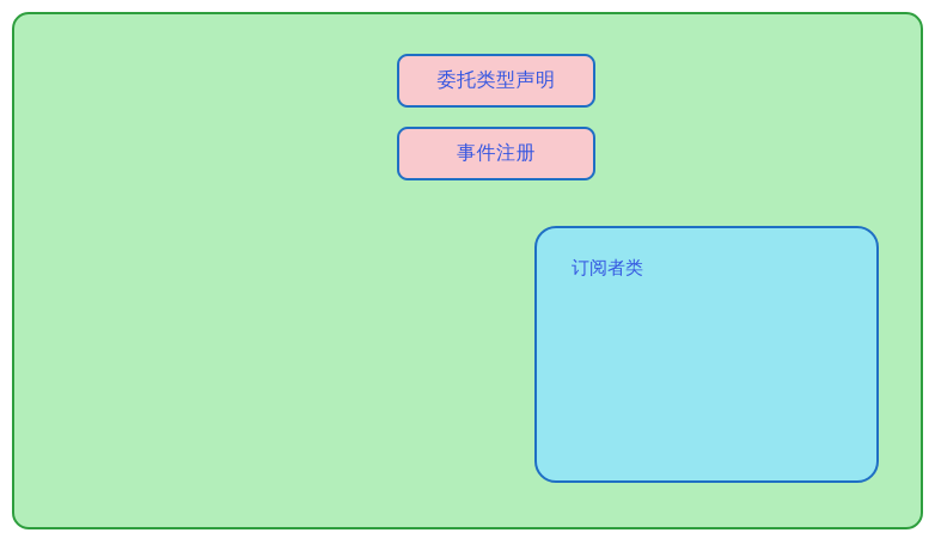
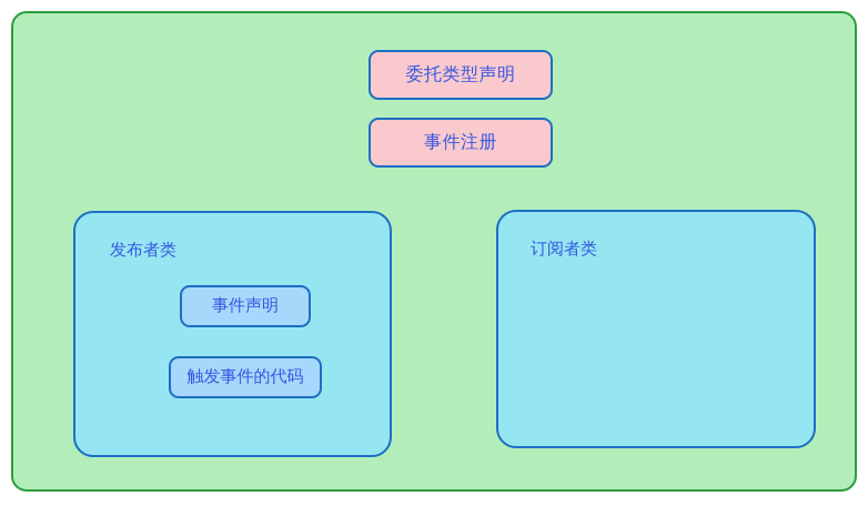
  委托类型声明
  事件注册
+ 发布者类
+ 事件声明
+ 触发事件的代码
  订阅者类
